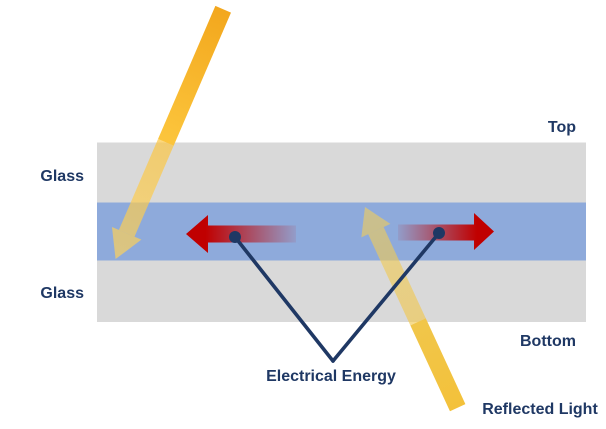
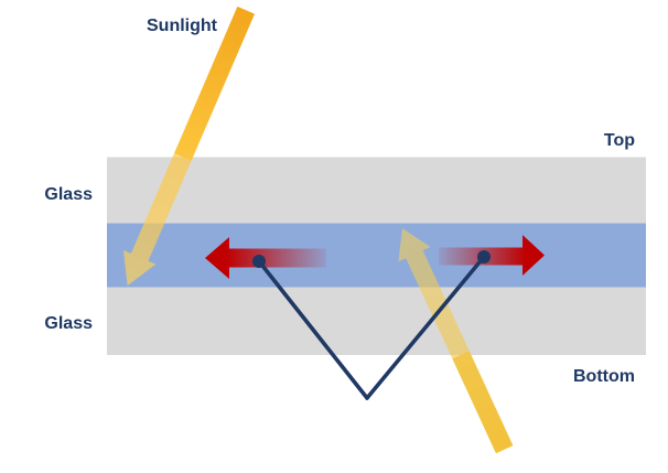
+ Sunlight
  Top
  Glass
  Glass
  Bottom
- Electrical Energy
- Reflected Light
